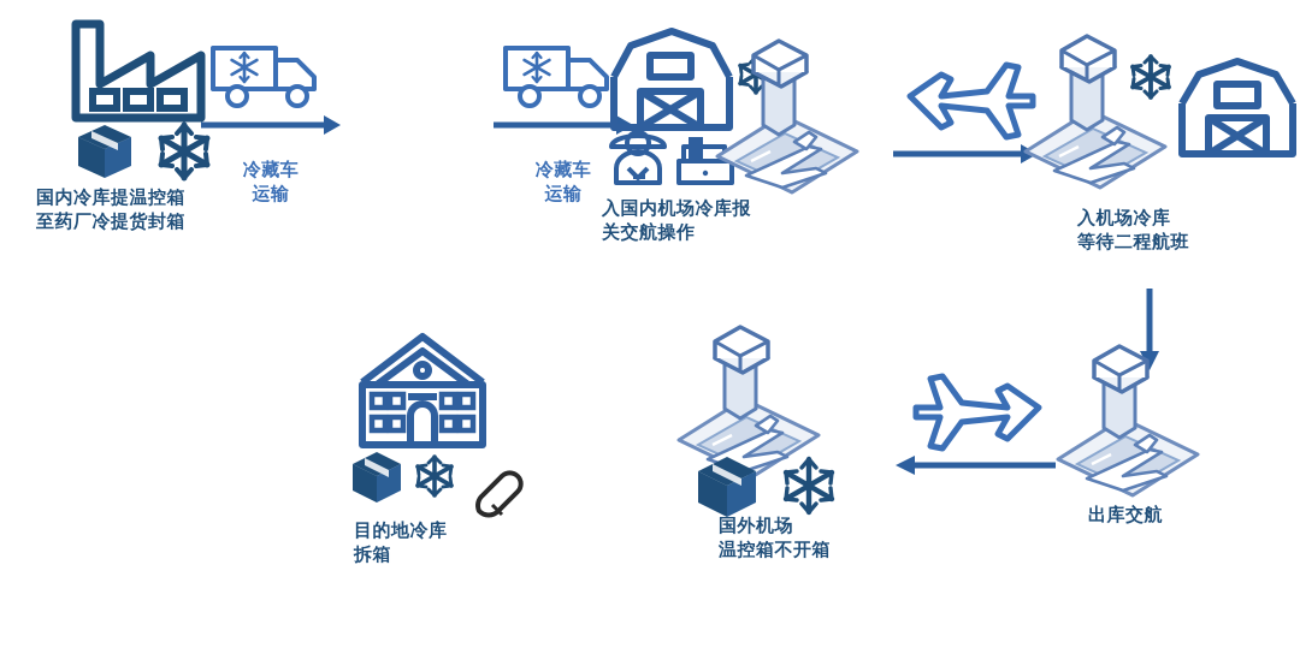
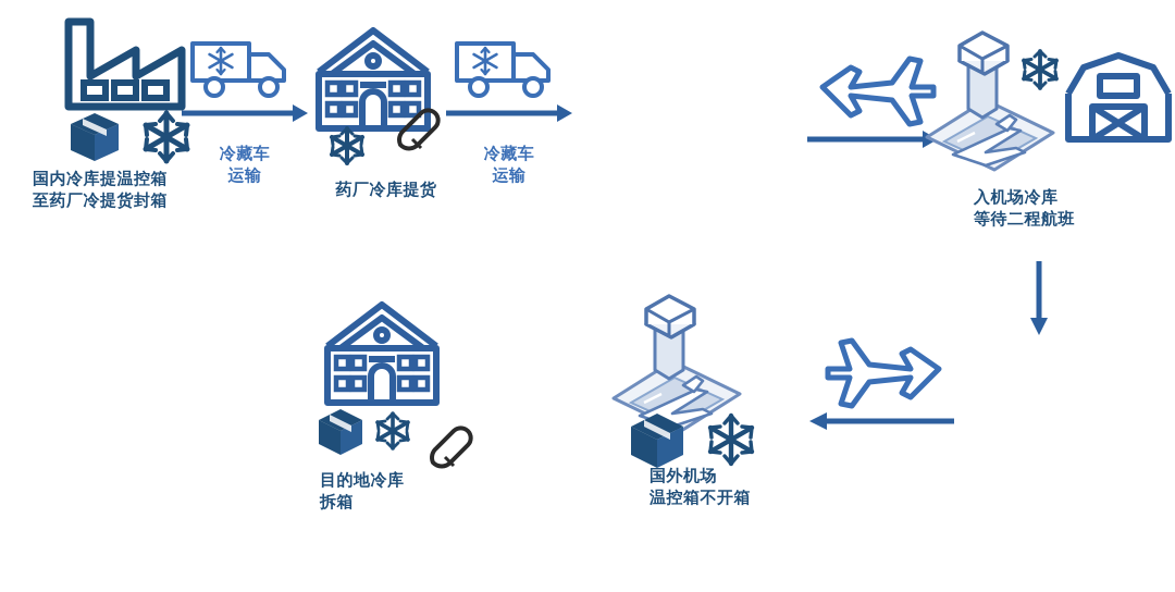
  国内冷库提温控箱
  至药厂冷提货封箱
  冷藏车
  运输
+ 药厂冷库提货
  冷藏车
  运输
- 入国内机场冷库报
- 关交航操作
  入机场冷库
  等待二程航班
- 出库交航
  国外机场
  温控箱不开箱
  目的地冷库
  拆箱
